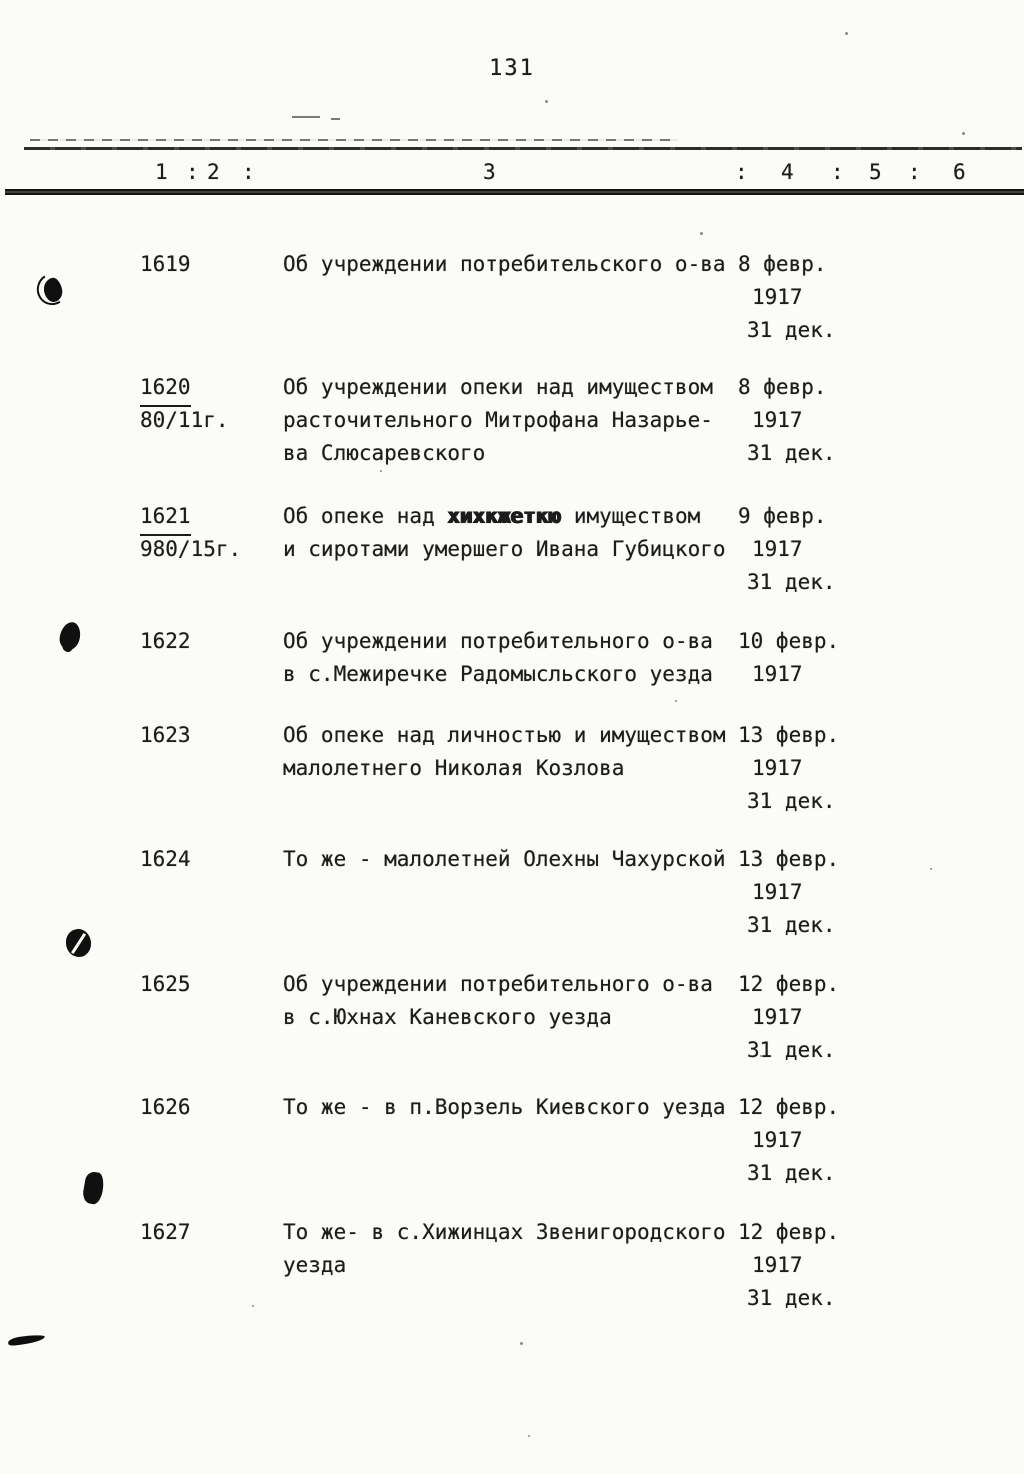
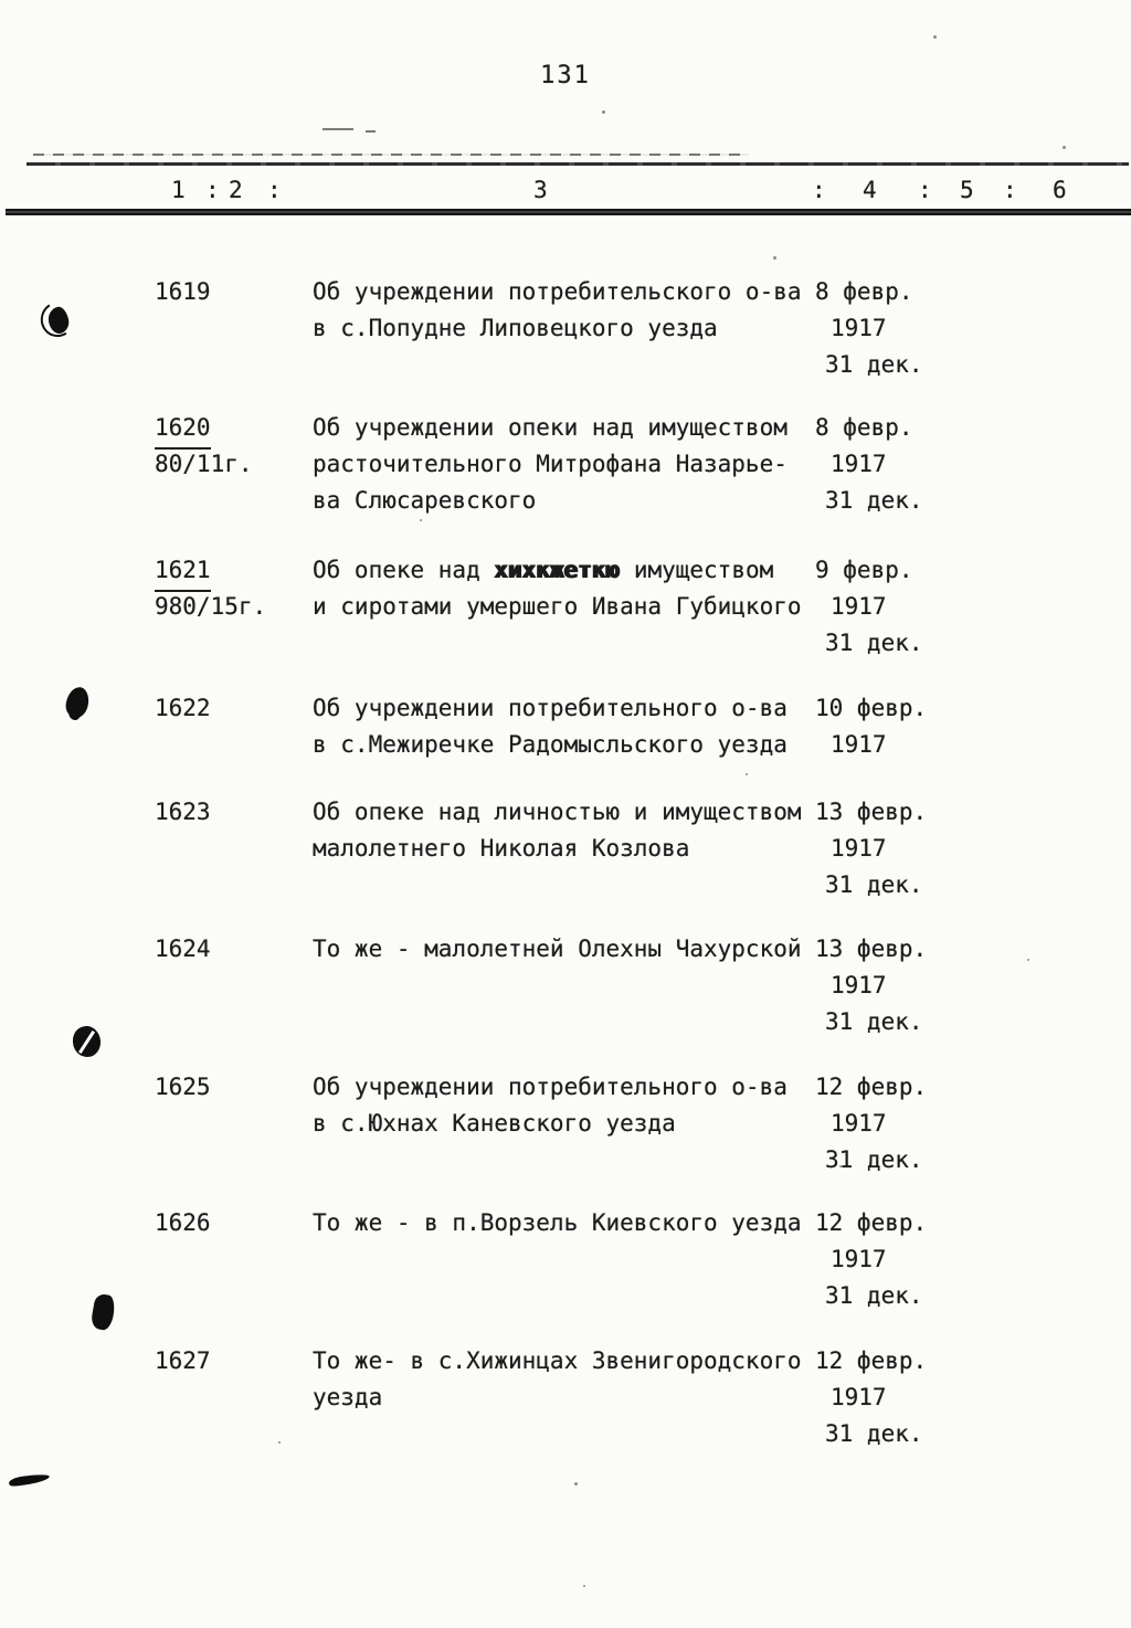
  131
  1
  :
  2
  :
  3
  :
  4
  :
  5
  :
  6
  1619
  Об учреждении потребительского о-ва
+ в с.Попудне Липовецкого уезда
  8 февр.
  1917
  31 дек.
  1620
  80/11г.
  Об учреждении опеки над имуществом
  расточительного Митрофана Назарье-
  ва Слюсаревского
  8 февр.
  1917
  31 дек.
  1621
  980/15г.
  Об опеке над хихкжеткю имуществом
  и сиротами умершего Ивана Губицкого
  9 февр.
  1917
  31 дек.
  1622
  Об учреждении потребительного о-ва
  в с.Межиречке Радомысльского уезда
  10 февр.
  1917
  1623
  Об опеке над личностью и имуществом
  малолетнего Николая Козлова
  13 февр.
  1917
  31 дек.
  1624
  То же - малолетней Олехны Чахурской
  13 февр.
  1917
  31 дек.
  1625
  Об учреждении потребительного о-ва
  в с.Юхнах Каневского уезда
  12 февр.
  1917
  31 дек.
  1626
  То же - в п.Ворзель Киевского уезда
  12 февр.
  1917
  31 дек.
  1627
  То же- в с.Хижинцах Звенигородского
  уезда
  12 февр.
  1917
  31 дек.
